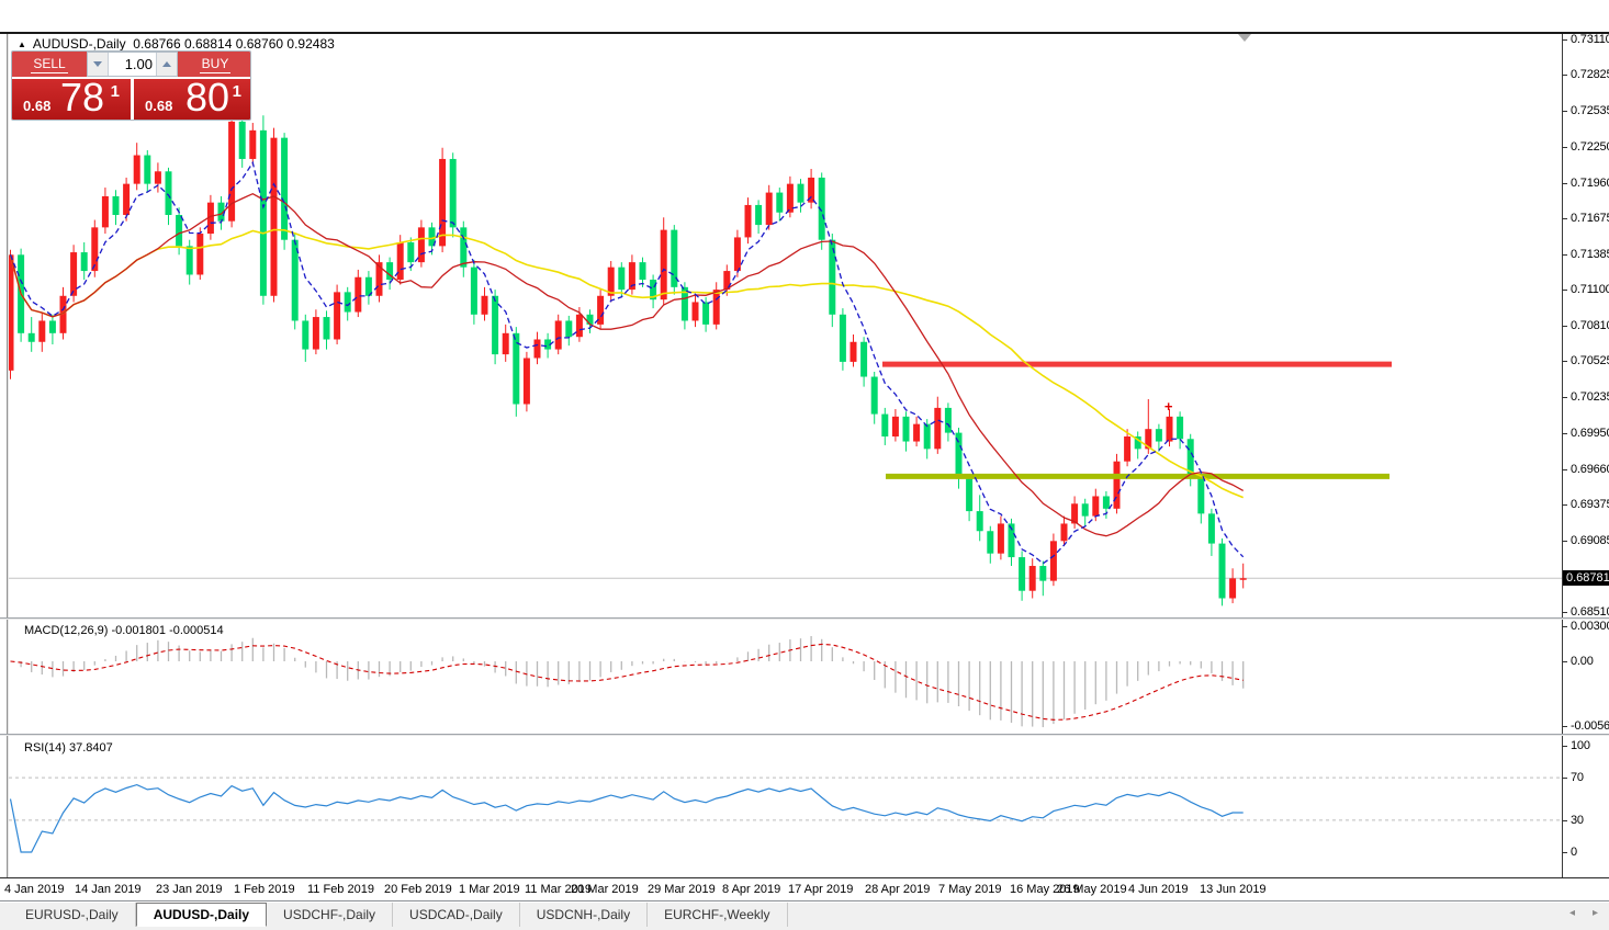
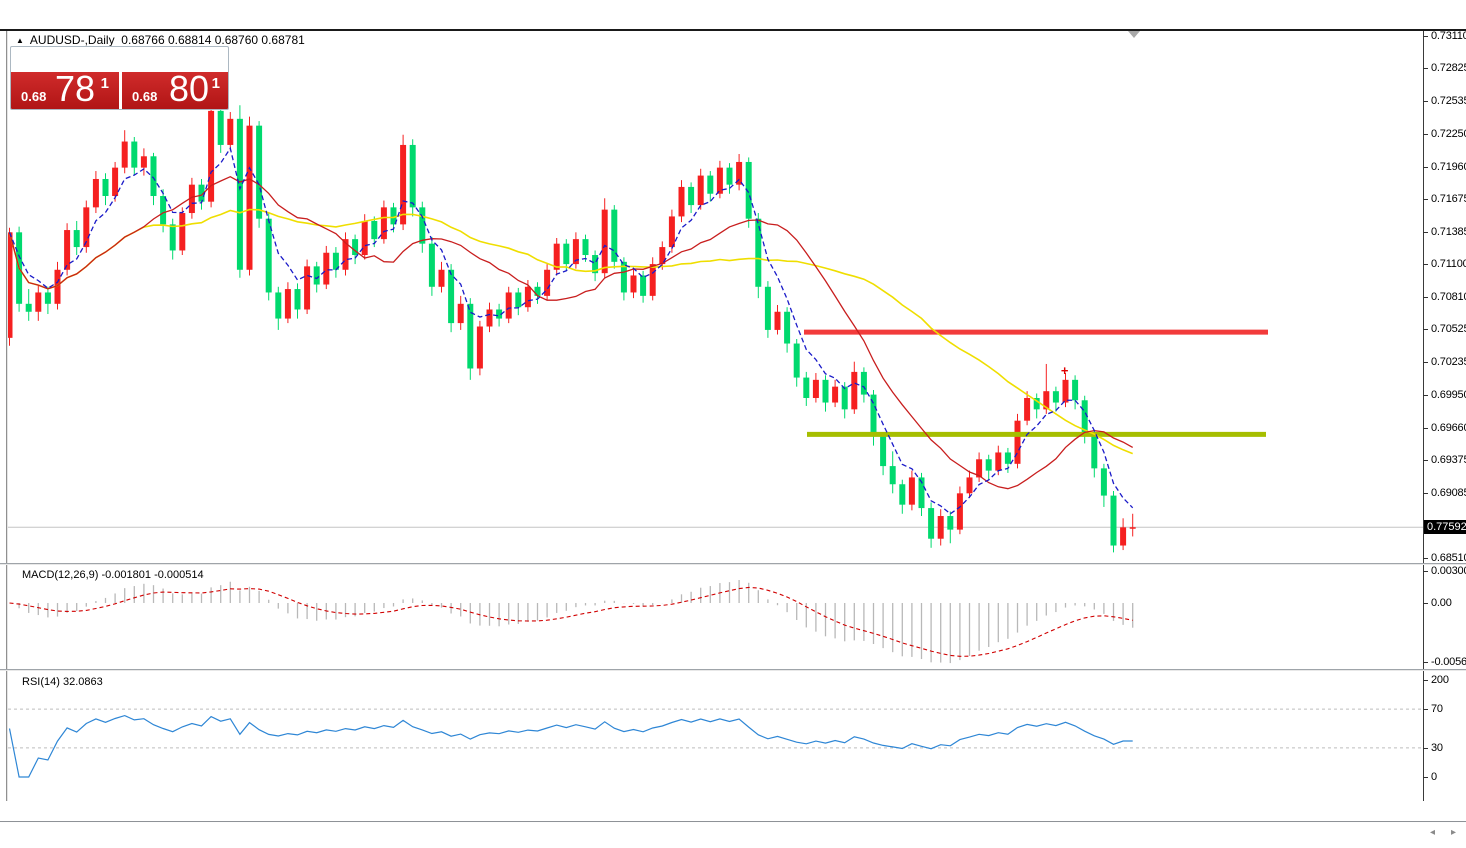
  +
- ▲ AUDUSD-,Daily 0.68766 0.68814 0.68760 0.92483
+ ▲ AUDUSD-,Daily 0.68766 0.68814 0.68760 0.68781
- SELL
- 1.00
- BUY
  0.68
  78
  1
  0.68
  80
  1
  0.7311
  0.7282
  0.7253
  0.7225
  0.7196
  0.7167
  0.7138
  0.7110
  0.7081
  0.7052
  0.7023
  0.6995
  0.6966
  0.6937
  0.6908
  0.6851
  0.0030
  0.00
  -0.0056
- 100
+ 200
  70
  30
  0
- 0.68781
+ 0.77592
  MACD(12,26,9) -0.001801 -0.000514
- RSI(14) 37.8407
+ RSI(14) 32.0863
- 4 Jan 2019
- 14 Jan 2019
- 23 Jan 2019
- 1 Feb 2019
- 11 Feb 2019
- 20 Feb 2019
- 1 Mar 2019
- 11 Mar 2019
- 20 Mar 2019
- 29 Mar 2019
- 8 Apr 2019
- 17 Apr 2019
- 28 Apr 2019
- 7 May 2019
- 16 May 2019
- 26 May 2019
- 4 Jun 2019
- 13 Jun 2019
- EURUSD-,Daily
- AUDUSD-,Daily
- USDCHF-,Daily
- USDCAD-,Daily
- USDCNH-,Daily
- EURCHF-,Weekly
  ◂
  ▸
